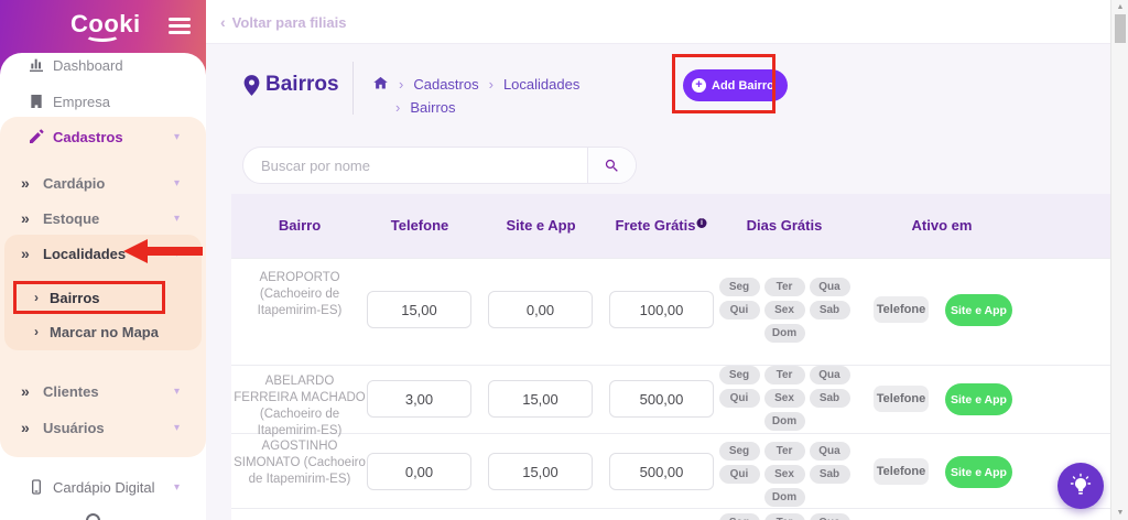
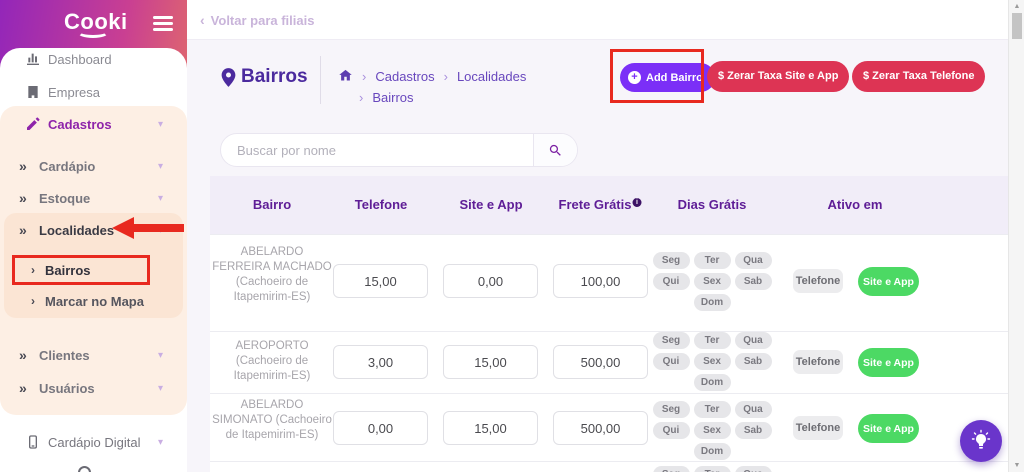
  Cooki
  Dashboard
  Empresa
  Cadastros
  ▾
  »
  Cardápio
  ▾
  »
  Estoque
  ▾
  »
  Localidades
  ›
  Bairros
  ›
  Marcar no Mapa
  »
  Clientes
  ▾
  »
  Usuários
  ▾
  Cardápio Digital
  ▾
  ‹ Voltar para filiais
  Bairros
  ›
  Cadastros
  ›
  Localidades
  ›
  Bairros
  +
  Add Bairro
+ $ Zerar Taxa Site e App
+ $ Zerar Taxa Telefone
  Buscar por nome
  Bairro
  Telefone
  Site e App
  Frete Grátis
  Dias Grátis
  Ativo em
- AEROPORTO (Cachoeiro de Itapemirim-ES)
+ ABELARDO FERREIRA MACHADO (Cachoeiro de Itapemirim-ES)
  15,00
  0,00
  100,00
  Seg
  Ter
  Qua
  Qui
  Sex
  Sab
  Dom
  Telefone
  Site e App
- ABELARDO FERREIRA MACHADO (Cachoeiro de Itapemirim-ES)
+ AEROPORTO (Cachoeiro de Itapemirim-ES)
  3,00
  15,00
  500,00
  Seg
  Ter
  Qua
  Qui
  Sex
  Sab
  Dom
  Telefone
  Site e App
- AGOSTINHO SIMONATO (Cachoeiro de Itapemirim-ES)
+ ABELARDO SIMONATO (Cachoeiro de Itapemirim-ES)
  0,00
  15,00
  500,00
  Seg
  Ter
  Qua
  Qui
  Sex
  Sab
  Dom
  Telefone
  Site e App
